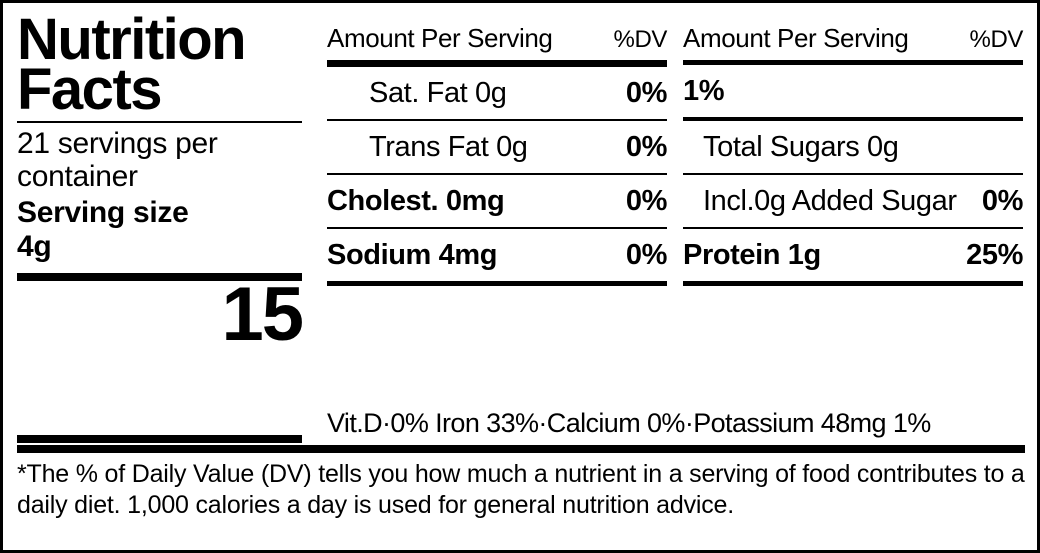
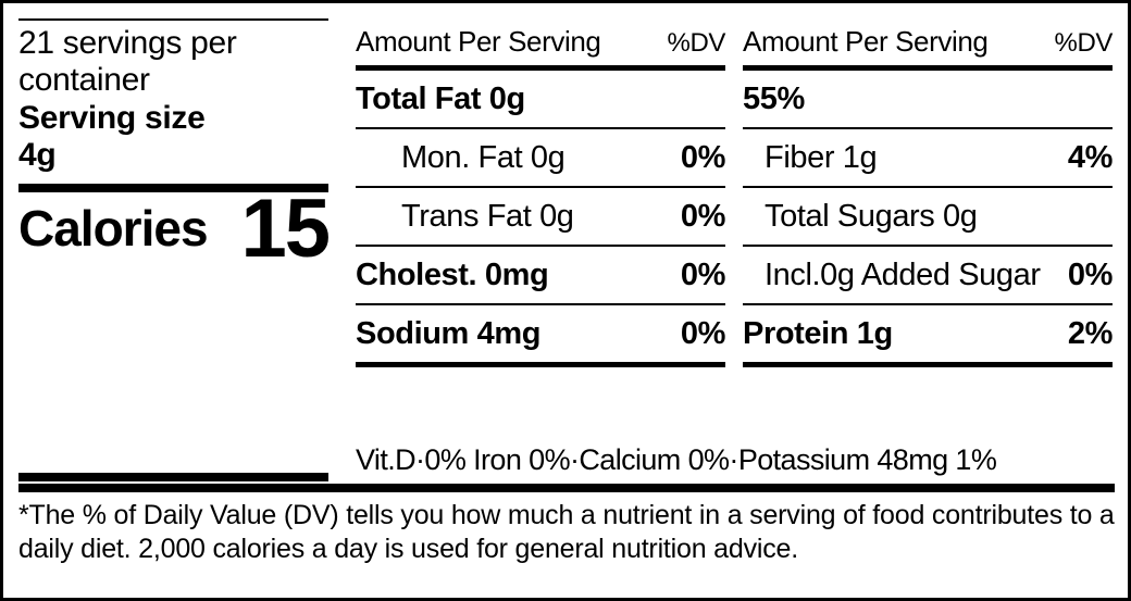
- Nutrition
- Facts
  21 servings per container
  Serving size
  4g
+ Calories
  15
  Amount Per Serving
  %DV
+ Total Fat 0g
- Sat. Fat 0g
+ Mon. Fat 0g
  0%
  Trans Fat 0g
  0%
  Cholest. 0mg
  0%
  Sodium 4mg
  0%
  Amount Per Serving
  %DV
- 1%
+ 55%
+ Fiber 1g
+ 4%
  Total Sugars 0g
  Incl.0g Added Sugar
  0%
  Protein 1g
- 25%
+ 2%
- Vit.D·0% Iron 33%·Calcium 0%·Potassium 48mg 1%
+ Vit.D·0% Iron 0%·Calcium 0%·Potassium 48mg 1%
- *The % of Daily Value (DV) tells you how much a nutrient in a serving of food contributes to a daily diet. 1,000 calories a day is used for general nutrition advice.
+ *The % of Daily Value (DV) tells you how much a nutrient in a serving of food contributes to a daily diet. 2,000 calories a day is used for general nutrition advice.
